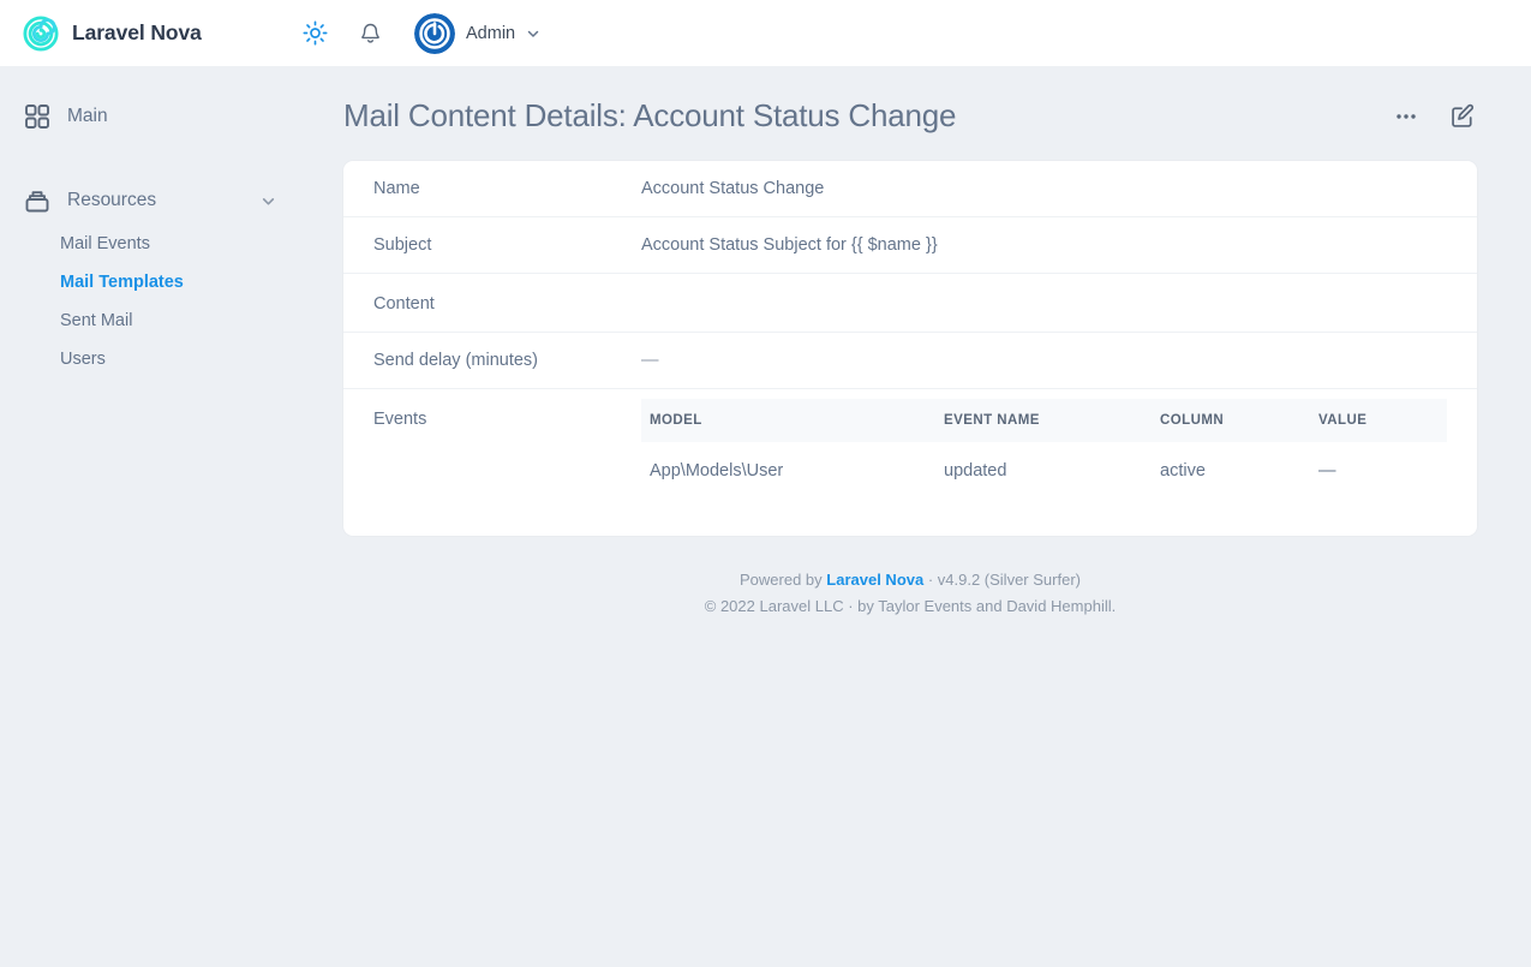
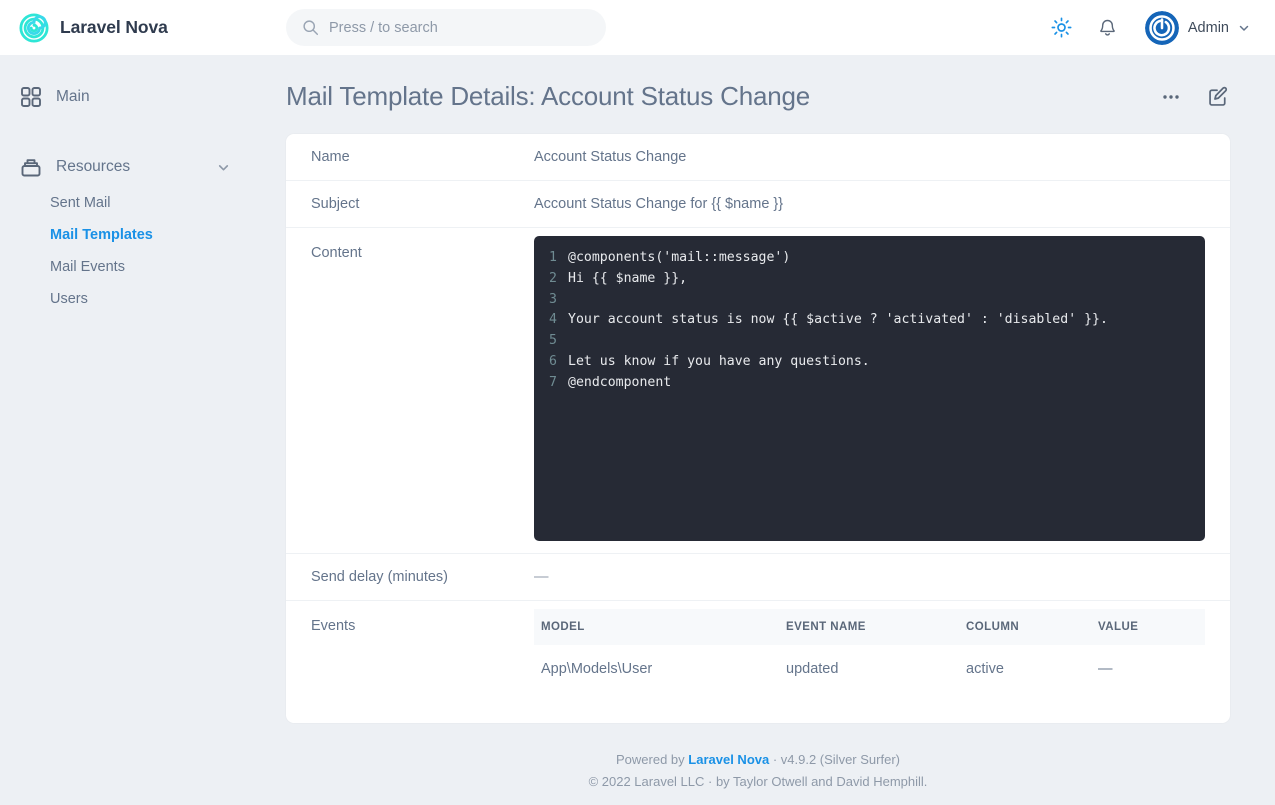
  Laravel Nova
+ Press / to search
  Admin
  Main
  Resources
- Mail Events
+ Sent Mail
  Mail Templates
- Sent Mail
+ Mail Events
  Users
- Mail Content Details: Account Status Change
+ Mail Template Details: Account Status Change
  Name
  Account Status Change
  Subject
- Account Status Subject for {{ $name }}
+ Account Status Change for {{ $name }}
  Content
+ 1
+ @components('mail::message')
+ 2
+ Hi {{ $name }},
+ 3
+ 4
+ Your account status is now {{ $active ? 'activated' : 'disabled' }}.
+ 5
+ 6
+ Let us know if you have any questions.
+ 7
+ @endcomponent
  Send delay (minutes)
  —
  Events
  MODEL	EVENT NAME	COLUMN	VALUE
  App\Models\User	updated	active	—
  Powered by Laravel Nova · v4.9.2 (Silver Surfer)
- © 2022 Laravel LLC · by Taylor Events and David Hemphill.
+ © 2022 Laravel LLC · by Taylor Otwell and David Hemphill.
